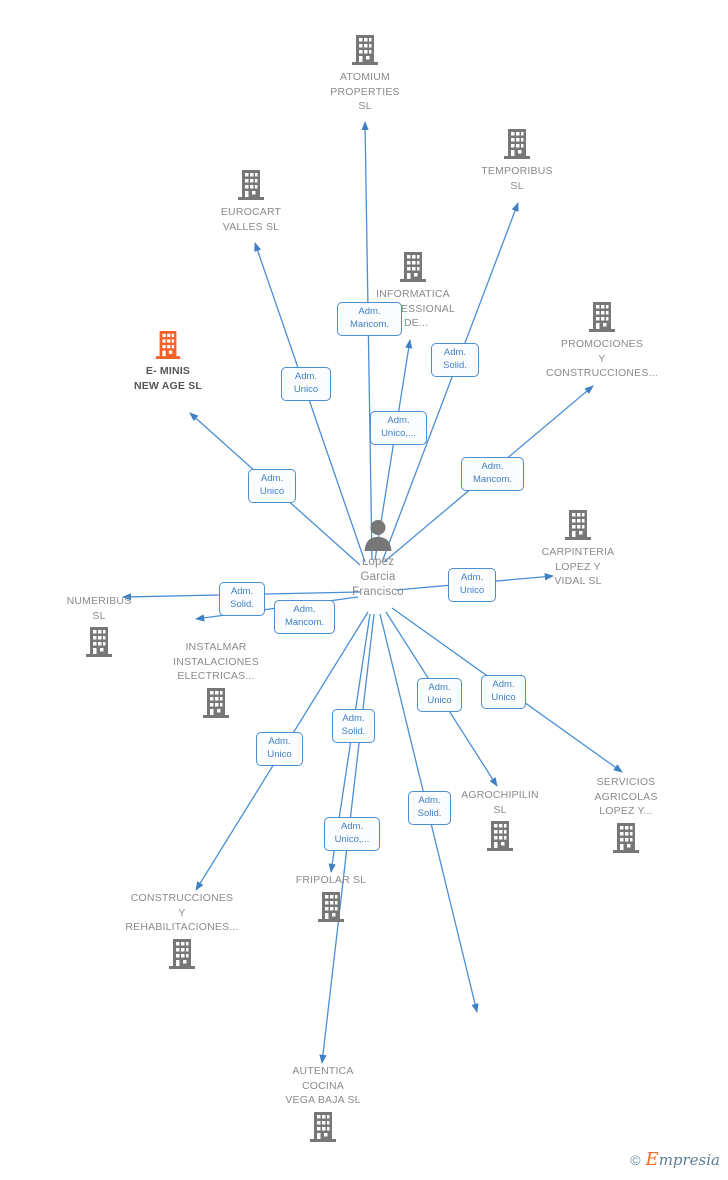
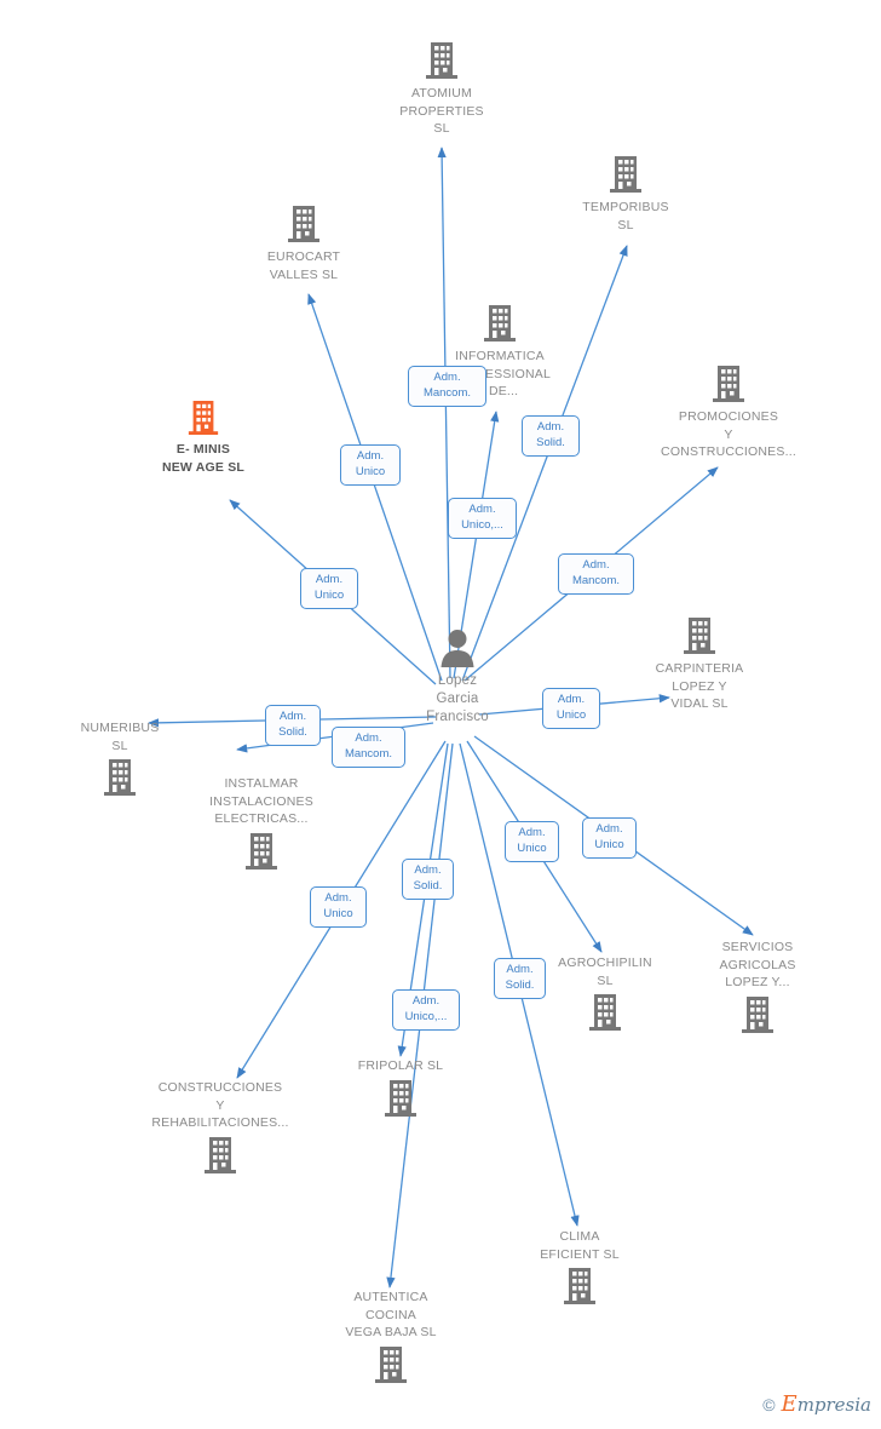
  ATOMIUM
  PROPERTIES
  SL
  TEMPORIBUS
  SL
  EUROCART
  VALLES SL
  INFORMATICA
  DE...
  E- MINIS
  NEW AGE SL
  PROMOCIONES
  Y
  CONSTRUCCIONES...
  CARPINTERIA
  LOPEZ Y
  VIDAL SL
  Lopez
  Garcia
  Francisco
  NUMERIBUS
  SL
  INSTALMAR
  INSTALACIONES
  ELECTRICAS...
  CONSTRUCCIONES
  Y
  REHABILITACIONES...
  FRIPOLAR SL
  AGROCHIPILIN
  SL
  SERVICIOS
  AGRICOLAS
  LOPEZ Y...
+ CLIMA
+ EFICIENT SL
  AUTENTICA
  COCINA
  VEGA BAJA SL
  Adm.
  Unico
  Adm.
  Mancom.
  Adm.
  Unico,...
  Adm.
  Solid.
  Adm.
  Mancom.
  Adm.
  Unico
  Adm.
  Unico
  Adm.
  Solid.
  Adm.
  Mancom.
  Adm.
  Unico
  Adm.
  Solid.
  Adm.
  Unico,...
  Adm.
  Solid.
  Adm.
  Unico
  Adm.
  Unico
  ©
  Empresia
